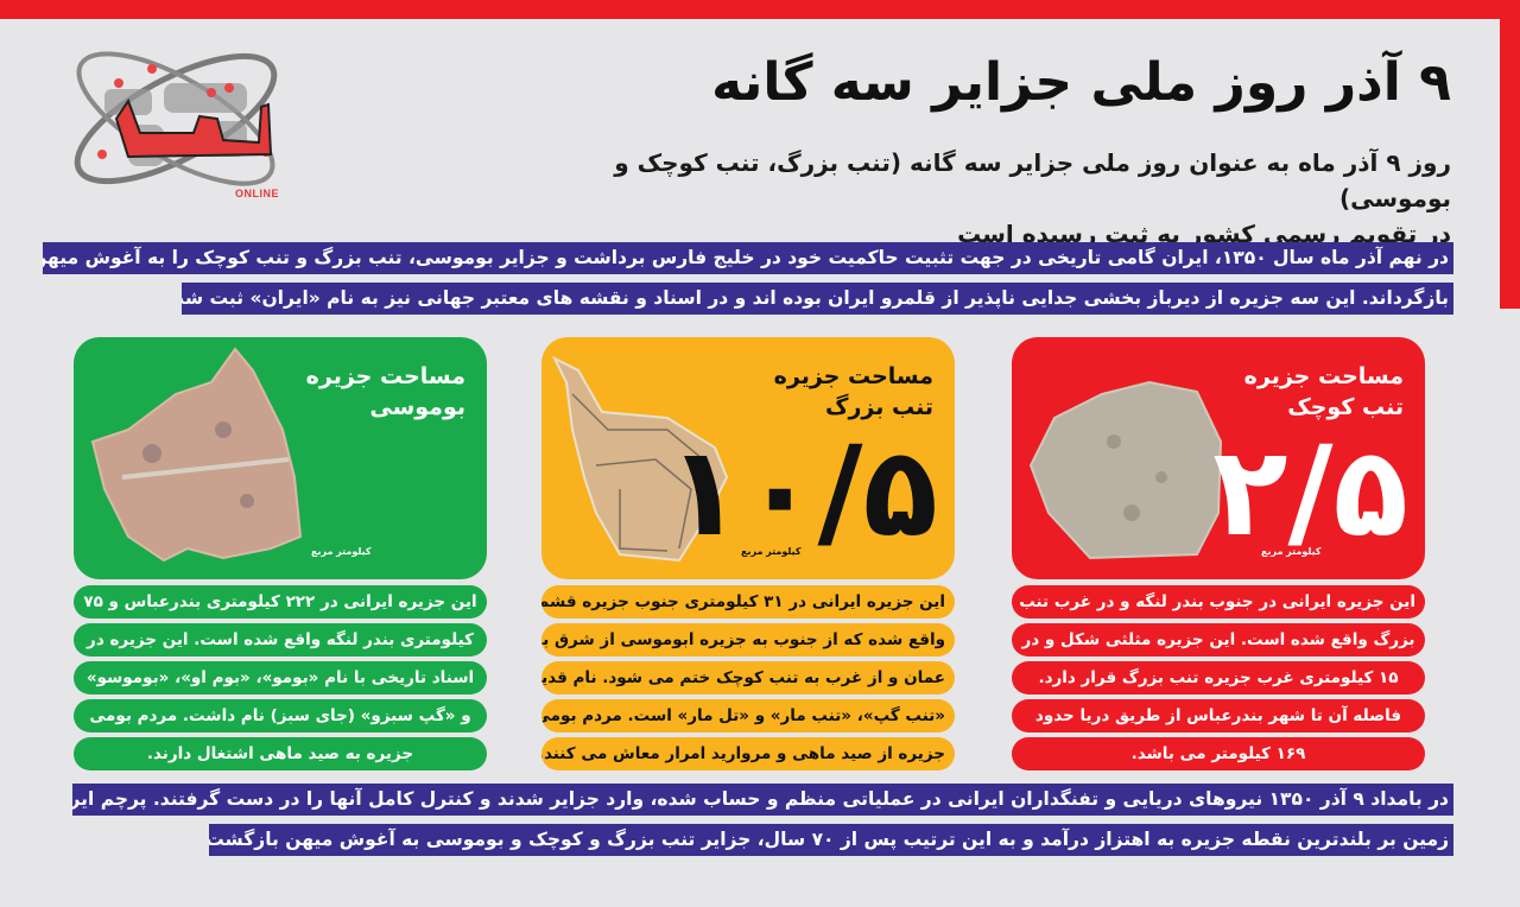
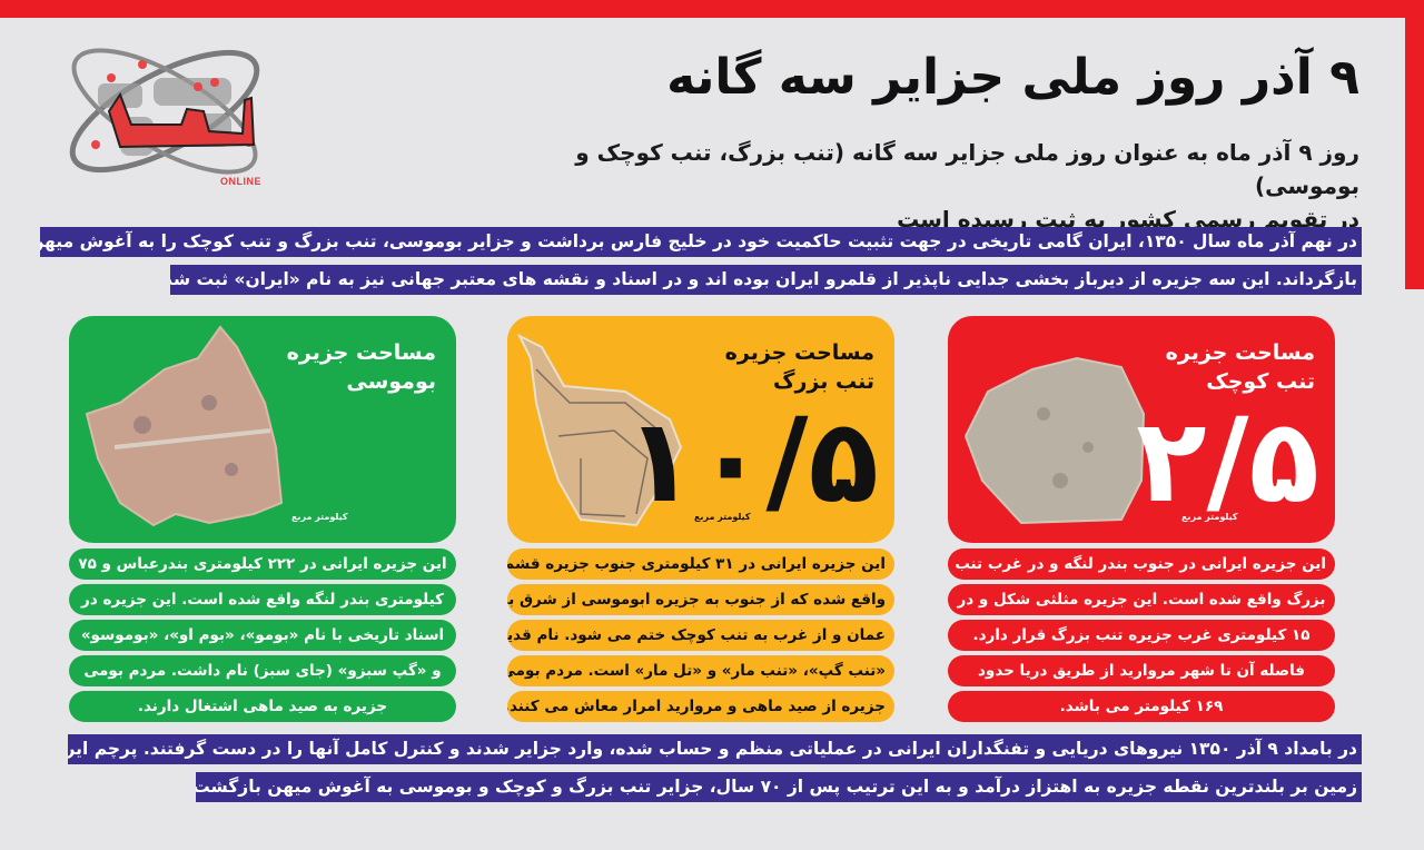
  ONLINE
  ۹ آذر روز ملی جزایر سه گانه
  روز ۹ آذر ماه به عنوان روز ملی جزایر سه گانه (تنب بزرگ، تنب کوچک و بوموسی)
  در تقویم رسمی کشور به ثبت رسیده است
  در نهم آذر ماه سال ۱۳۵۰، ایران گامی تاریخی در جهت تثبیت حاکمیت خود در خلیج فارس برداشت و جزایر بوموسی، تنب بزرگ و تنب کوچک را به آغوش میه
  بازگرداند. این سه جزیره از دیرباز بخشی جدایی ناپذیر از قلمرو ایران بوده اند و در اسناد و نقشه های معتبر جهانی نیز به نام «ایران» ثبت ش
  مساحت جزیره
  تنب کوچک
  ۲/۵
  کیلومتر مربع
  مساحت جزیره
  تنب بزرگ
  ۱۰/۵
  کیلومتر مربع
  مساحت جزیره
  بوموسی
  کیلومتر مربع
  این جزیره ایرانی در جنوب بندر لنگه و در غرب تنب
  بزرگ واقع شده است. این جزیره مثلثی شکل و در
  ۱۵ کیلومتری غرب جزیره تنب بزرگ قرار دارد.
- فاصله آن تا شهر بندرعباس از طریق دریا حدود
+ فاصله آن تا شهر مروارید از طریق دریا حدود
  ۱۶۹ کیلومتر می باشد.
  این جزیره ایرانی در ۳۱ کیلومتری جنوب جزیره قشم
  واقع شده که از جنوب به جزیره ابوموسی از شرق ب
  عمان و از غرب به تنب کوچک ختم می شود. نام قدی
  «تنب گپ»، «تنب مار» و «تل مار» است. مردم بومی
  جزیره از صید ماهی و مروارید امرار معاش می کنند.
  این جزیره ایرانی در ۲۲۲ کیلومتری بندرعباس و ۷۵
  کیلومتری بندر لنگه واقع شده است. این جزیره در
  اسناد تاریخی با نام «بومو»، «بوم او»، «بوموسو»
  و «گپ سبزو» (جای سبز) نام داشت. مردم بومی
  جزیره به صید ماهی اشتغال دارند.
  در بامداد ۹ آذر ۱۳۵۰ نیروهای دریایی و تفنگداران ایرانی در عملیاتی منظم و حساب شده، وارد جزایر شدند و کنترل کامل آنها را در دست گرفتند. پرچم ایر
  زمین بر بلندترین نقطه جزیره به اهتزاز درآمد و به این ترتیب پس از ۷۰ سال، جزایر تنب بزرگ و کوچک و بوموسی به آغوش میهن بازگشت
